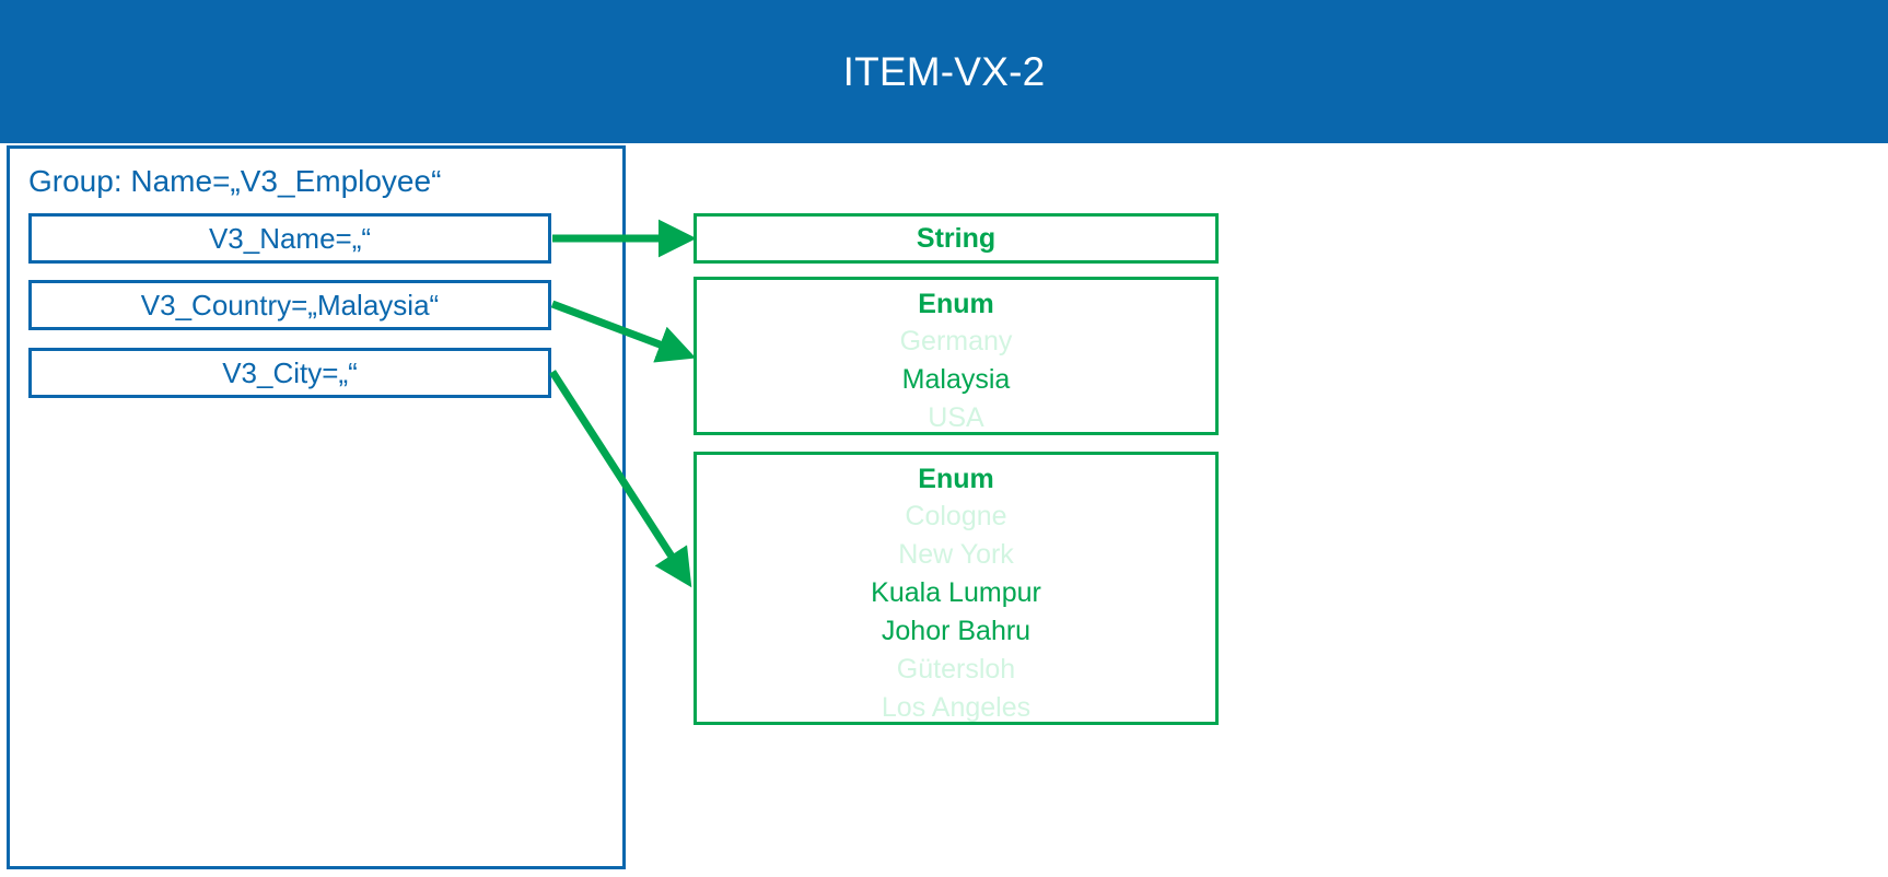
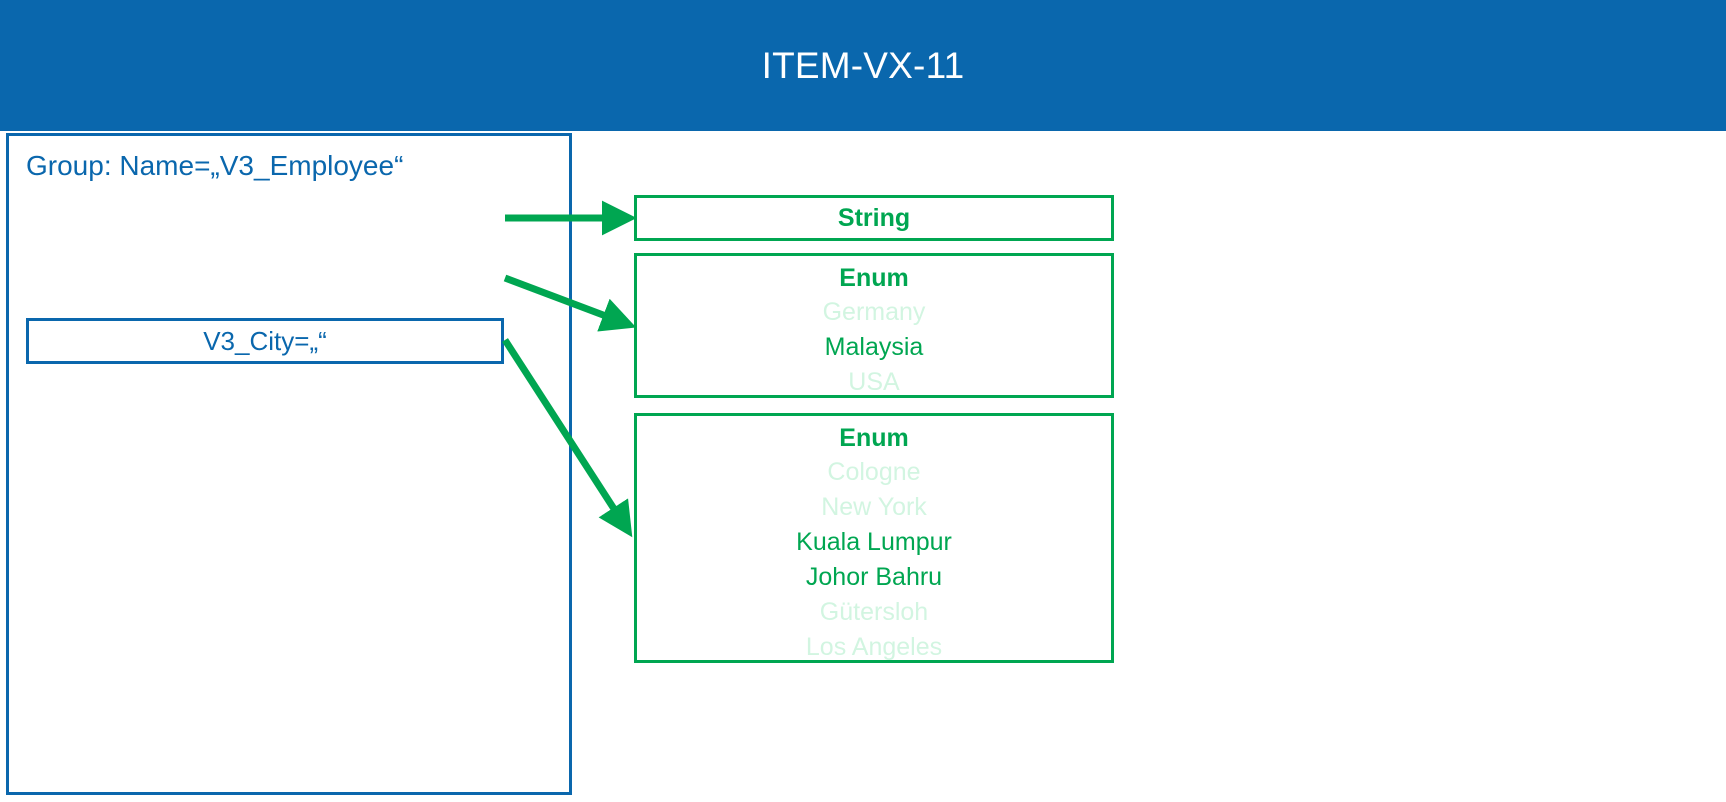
- ITEM-VX-2
+ ITEM-VX-11
  Group: Name=„V3_Employee“
- V3_Name=„“
- V3_Country=„Malaysia“
  V3_City=„“
  String
  Enum
  Germany
  Malaysia
  USA
  Enum
  Cologne
  New York
  Kuala Lumpur
  Johor Bahru
  Gütersloh
  Los Angeles
